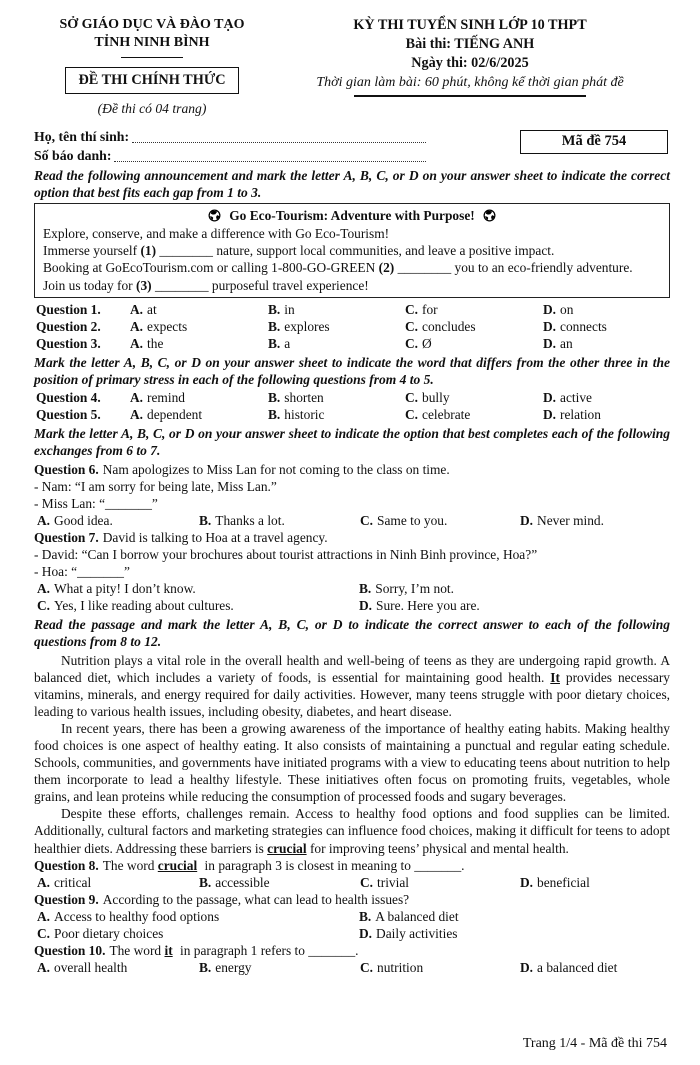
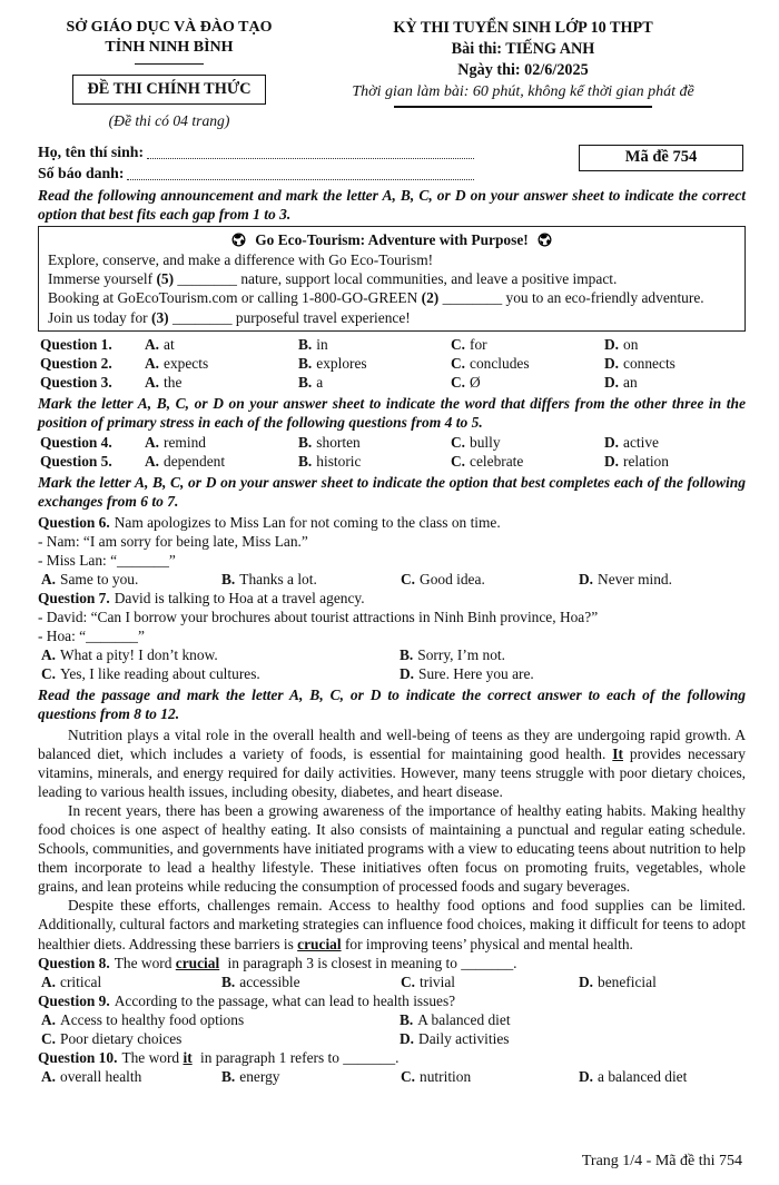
  SỞ GIÁO DỤC VÀ ĐÀO TẠO
  TỈNH NINH BÌNH
  ĐỀ THI CHÍNH THỨC
  (Đề thi có 04 trang)
  KỲ THI TUYỂN SINH LỚP 10 THPT
  Bài thi: TIẾNG ANH
  Ngày thi: 02/6/2025
  Thời gian làm bài: 60 phút, không kể thời gian phát đề
  Họ, tên thí sinh:
  Số báo danh:
  Mã đề 754
  Read the following announcement and mark the letter A, B, C, or D on your answer sheet to indicate the correct option that best fits each gap from 1 to 3.
  Go Eco-Tourism: Adventure with Purpose!
  Explore, conserve, and make a difference with Go Eco-Tourism!
- Immerse yourself (1) ________ nature, support local communities, and leave a positive impact.
+ Immerse yourself (5) ________ nature, support local communities, and leave a positive impact.
  Booking at GoEcoTourism.com or calling 1-800-GO-GREEN (2) ________ you to an eco-friendly adventure.
  Join us today for (3) ________ purposeful travel experience!
  Question 1.
  A. at
  B. in
  C. for
  D. on
  Question 2.
  A. expects
  B. explores
  C. concludes
  D. connects
  Question 3.
  A. the
  B. a
  C. Ø
  D. an
  Mark the letter A, B, C, or D on your answer sheet to indicate the word that differs from the other three in the position of primary stress in each of the following questions from 4 to 5.
  Question 4.
  A. remind
  B. shorten
  C. bully
  D. active
  Question 5.
  A. dependent
  B. historic
  C. celebrate
  D. relation
  Mark the letter A, B, C, or D on your answer sheet to indicate the option that best completes each of the following exchanges from 6 to 7.
  Question 6. Nam apologizes to Miss Lan for not coming to the class on time.
  - Nam: “I am sorry for being late, Miss Lan.”
  - Miss Lan: “_______”
- A. Good idea.
+ A. Same to you.
  B. Thanks a lot.
- C. Same to you.
+ C. Good idea.
  D. Never mind.
  Question 7. David is talking to Hoa at a travel agency.
  - David: “Can I borrow your brochures about tourist attractions in Ninh Binh province, Hoa?”
  - Hoa: “_______”
  A. What a pity! I don’t know.
  B. Sorry, I’m not.
  C. Yes, I like reading about cultures.
  D. Sure. Here you are.
  Read the passage and mark the letter A, B, C, or D to indicate the correct answer to each of the following questions from 8 to 12.
  Nutrition plays a vital role in the overall health and well-being of teens as they are undergoing rapid growth. A balanced diet, which includes a variety of foods, is essential for maintaining good health. It provides necessary vitamins, minerals, and energy required for daily activities. However, many teens struggle with poor dietary choices, leading to various health issues, including obesity, diabetes, and heart disease.
  In recent years, there has been a growing awareness of the importance of healthy eating habits. Making healthy food choices is one aspect of healthy eating. It also consists of maintaining a punctual and regular eating schedule. Schools, communities, and governments have initiated programs with a view to educating teens about nutrition to help them incorporate to lead a healthy lifestyle. These initiatives often focus on promoting fruits, vegetables, whole grains, and lean proteins while reducing the consumption of processed foods and sugary beverages.
  Despite these efforts, challenges remain. Access to healthy food options and food supplies can be limited. Additionally, cultural factors and marketing strategies can influence food choices, making it difficult for teens to adopt healthier diets. Addressing these barriers is crucial for improving teens’ physical and mental health.
  Question 8. The word crucial in paragraph 3 is closest in meaning to _______.
  A. critical
  B. accessible
  C. trivial
  D. beneficial
  Question 9. According to the passage, what can lead to health issues?
  A. Access to healthy food options
  B. A balanced diet
  C. Poor dietary choices
  D. Daily activities
  Question 10. The word it in paragraph 1 refers to _______.
  A. overall health
  B. energy
  C. nutrition
  D. a balanced diet
  Trang 1/4 - Mã đề thi 754
